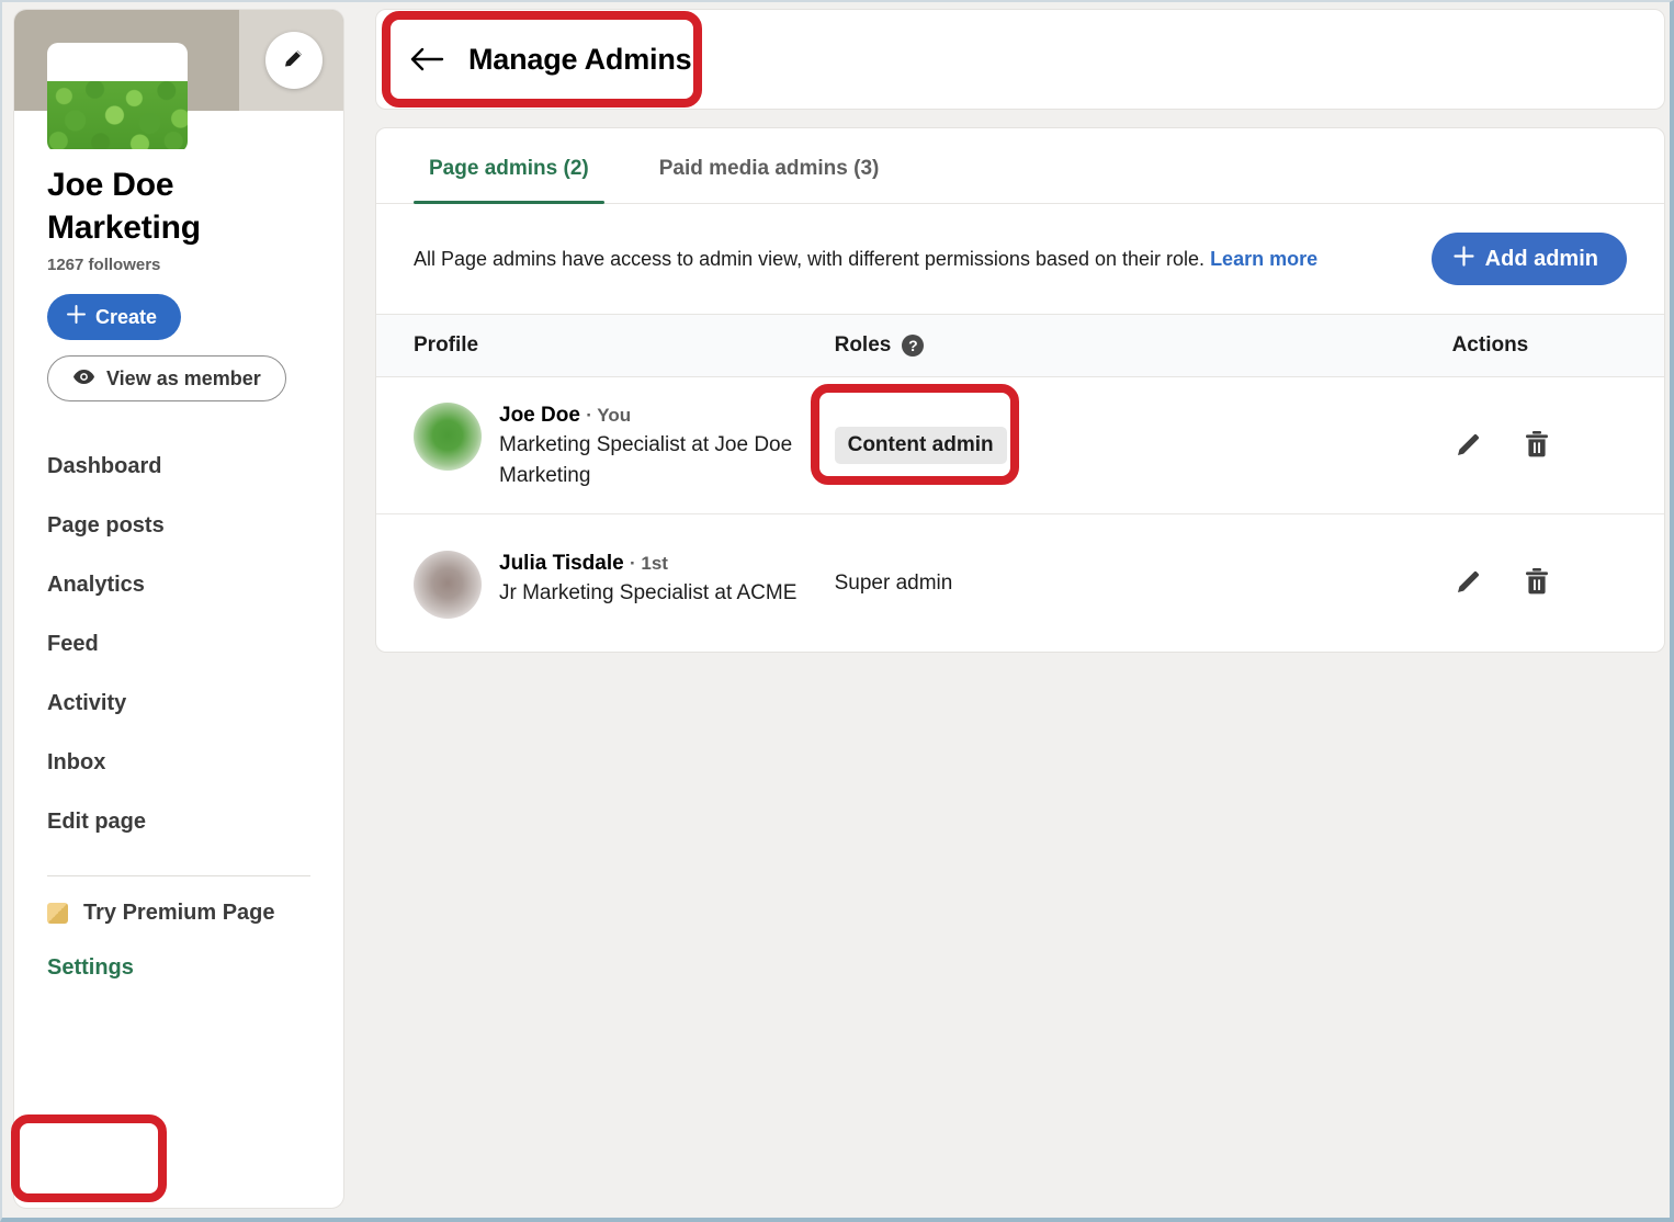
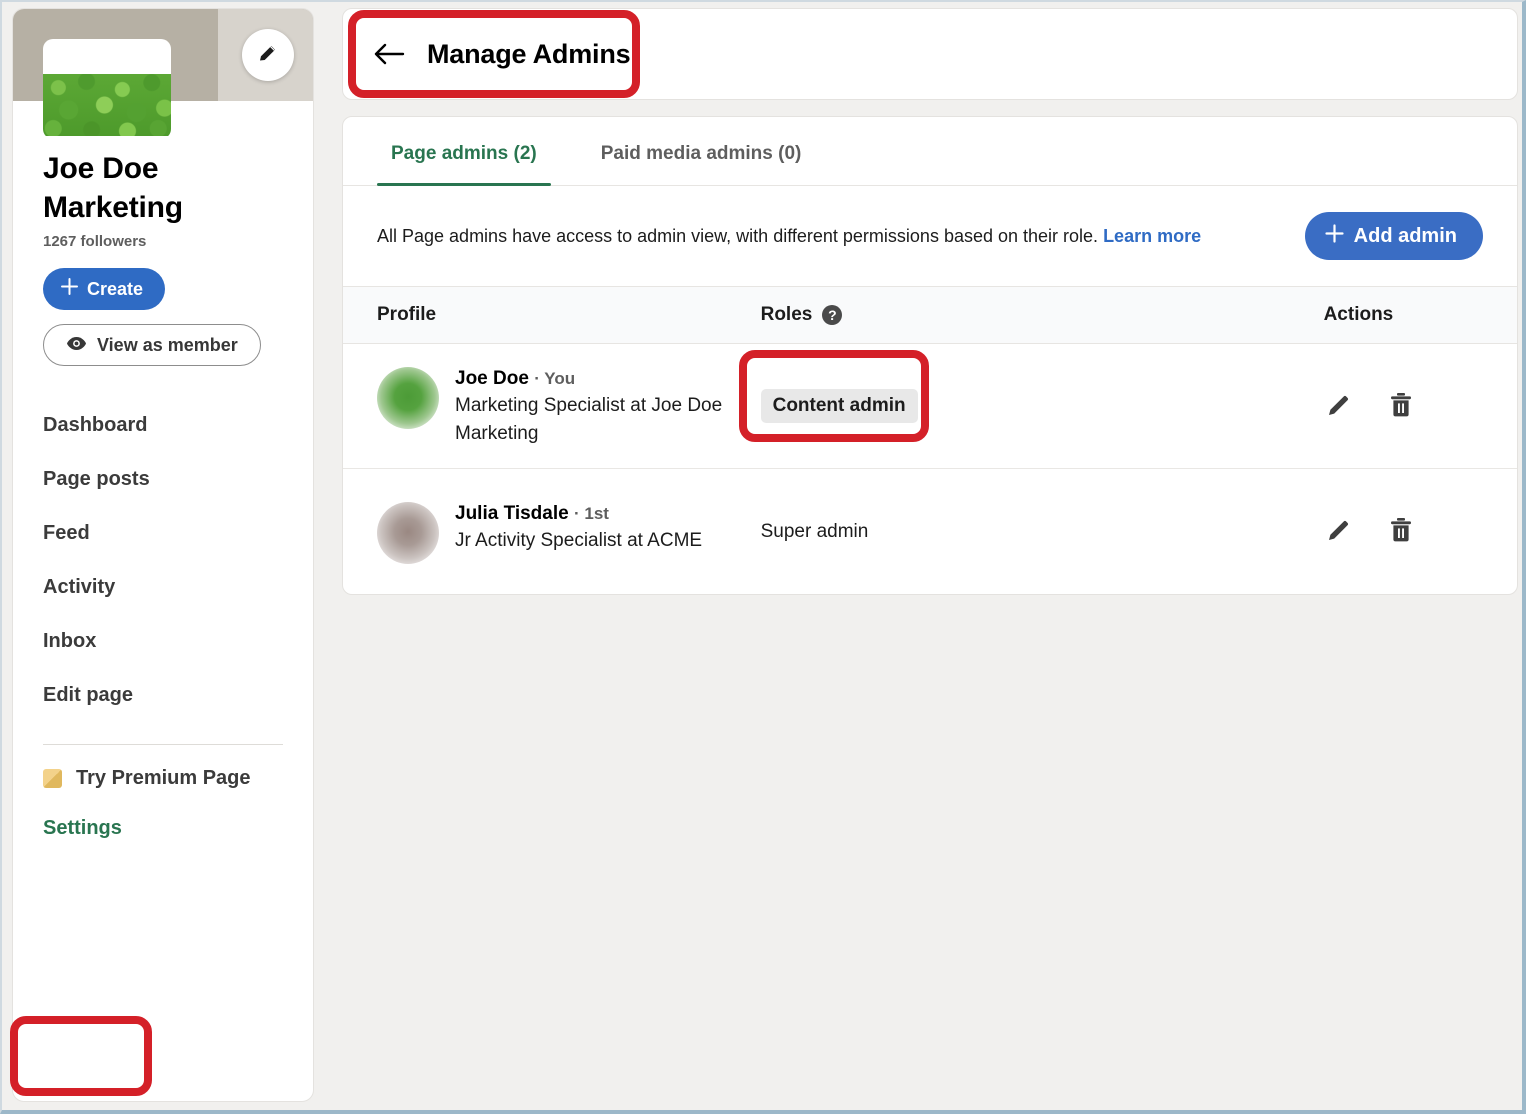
  Joe Doe Marketing
  1267 followers
  Create
  View as member
  Dashboard
  Page posts
- Analytics
  Feed
  Activity
  Inbox
  Edit page
  Try Premium Page
  Settings
  Manage Admins
  Page admins (2)
- Paid media admins (3)
+ Paid media admins (0)
  All Page admins have access to admin view, with different permissions based on their role. Learn more
  Add admin
  Profile
  Roles
  ?
  Actions
  Joe Doe · You
  Marketing Specialist at Joe Doe Marketing
  Content admin
  Julia Tisdale · 1st
- Jr Marketing Specialist at ACME
+ Jr Activity Specialist at ACME
  Super admin
